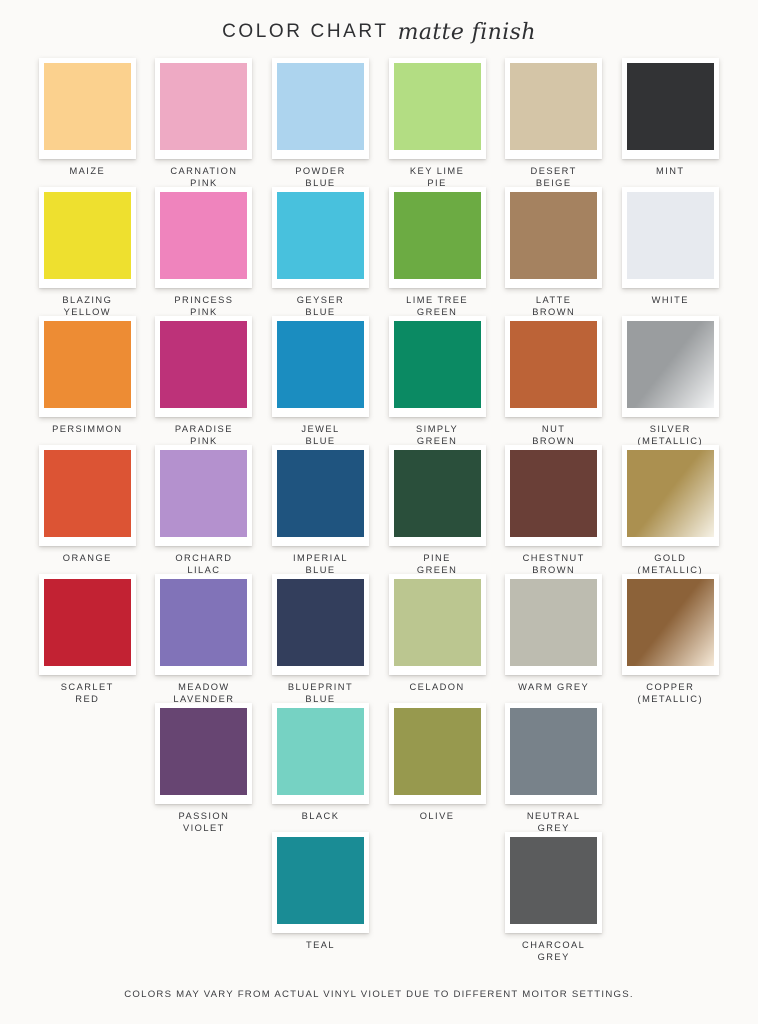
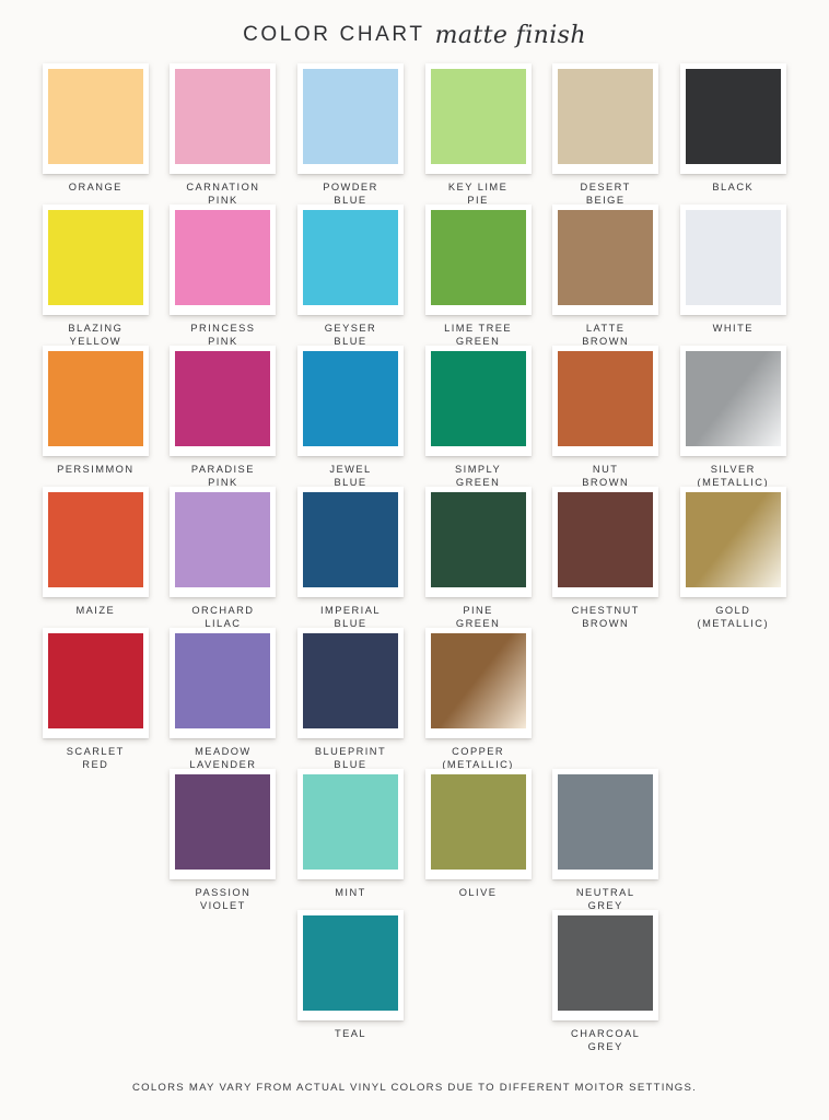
  COLOR CHART
  matte finish
- MAIZE
+ ORANGE
  CARNATION
  PINK
  POWDER
  BLUE
  KEY LIME
  PIE
  DESERT
  BEIGE
- MINT
+ BLACK
  BLAZING
  YELLOW
  PRINCESS
  PINK
  GEYSER
  BLUE
  LIME TREE
  GREEN
  LATTE
  BROWN
  WHITE
  PERSIMMON
  PARADISE
  PINK
  JEWEL
  BLUE
  SIMPLY
  GREEN
  NUT
  BROWN
  SILVER
  (METALLIC)
- ORANGE
+ MAIZE
  ORCHARD
  LILAC
  IMPERIAL
  BLUE
  PINE
  GREEN
  CHESTNUT
  BROWN
  GOLD
  (METALLIC)
  SCARLET
  RED
  MEADOW
  LAVENDER
  BLUEPRINT
  BLUE
- CELADON
- WARM GREY
  COPPER
  (METALLIC)
  PASSION
  VIOLET
- BLACK
+ MINT
  OLIVE
  NEUTRAL
  GREY
  TEAL
  CHARCOAL
  GREY
- COLORS MAY VARY FROM ACTUAL VINYL VIOLET DUE TO DIFFERENT MOITOR SETTINGS.
+ COLORS MAY VARY FROM ACTUAL VINYL COLORS DUE TO DIFFERENT MOITOR SETTINGS.
